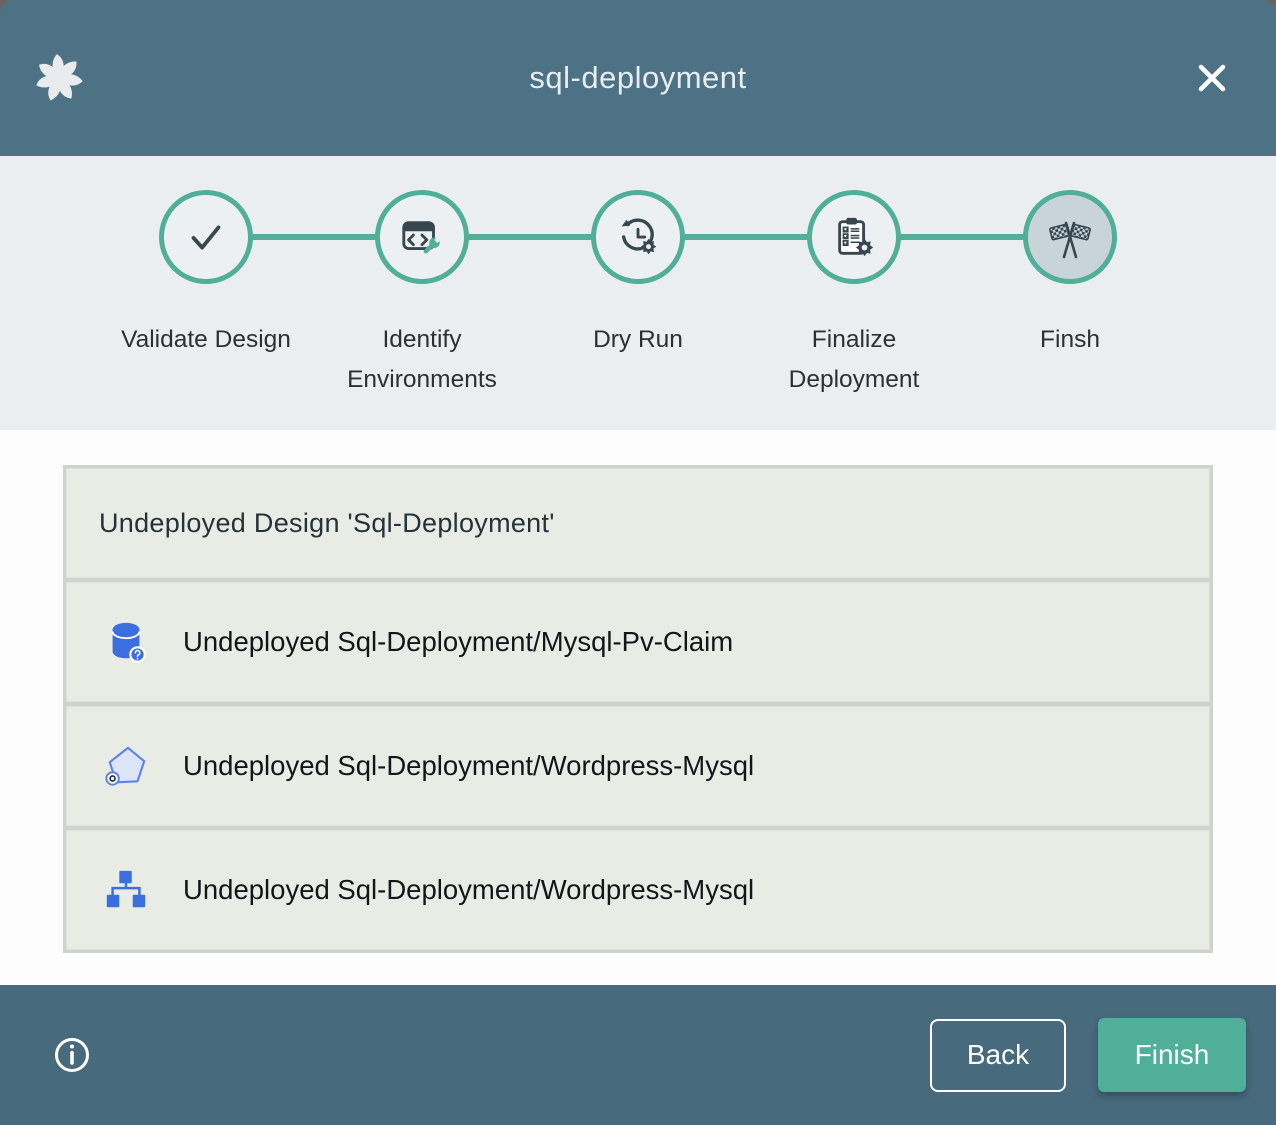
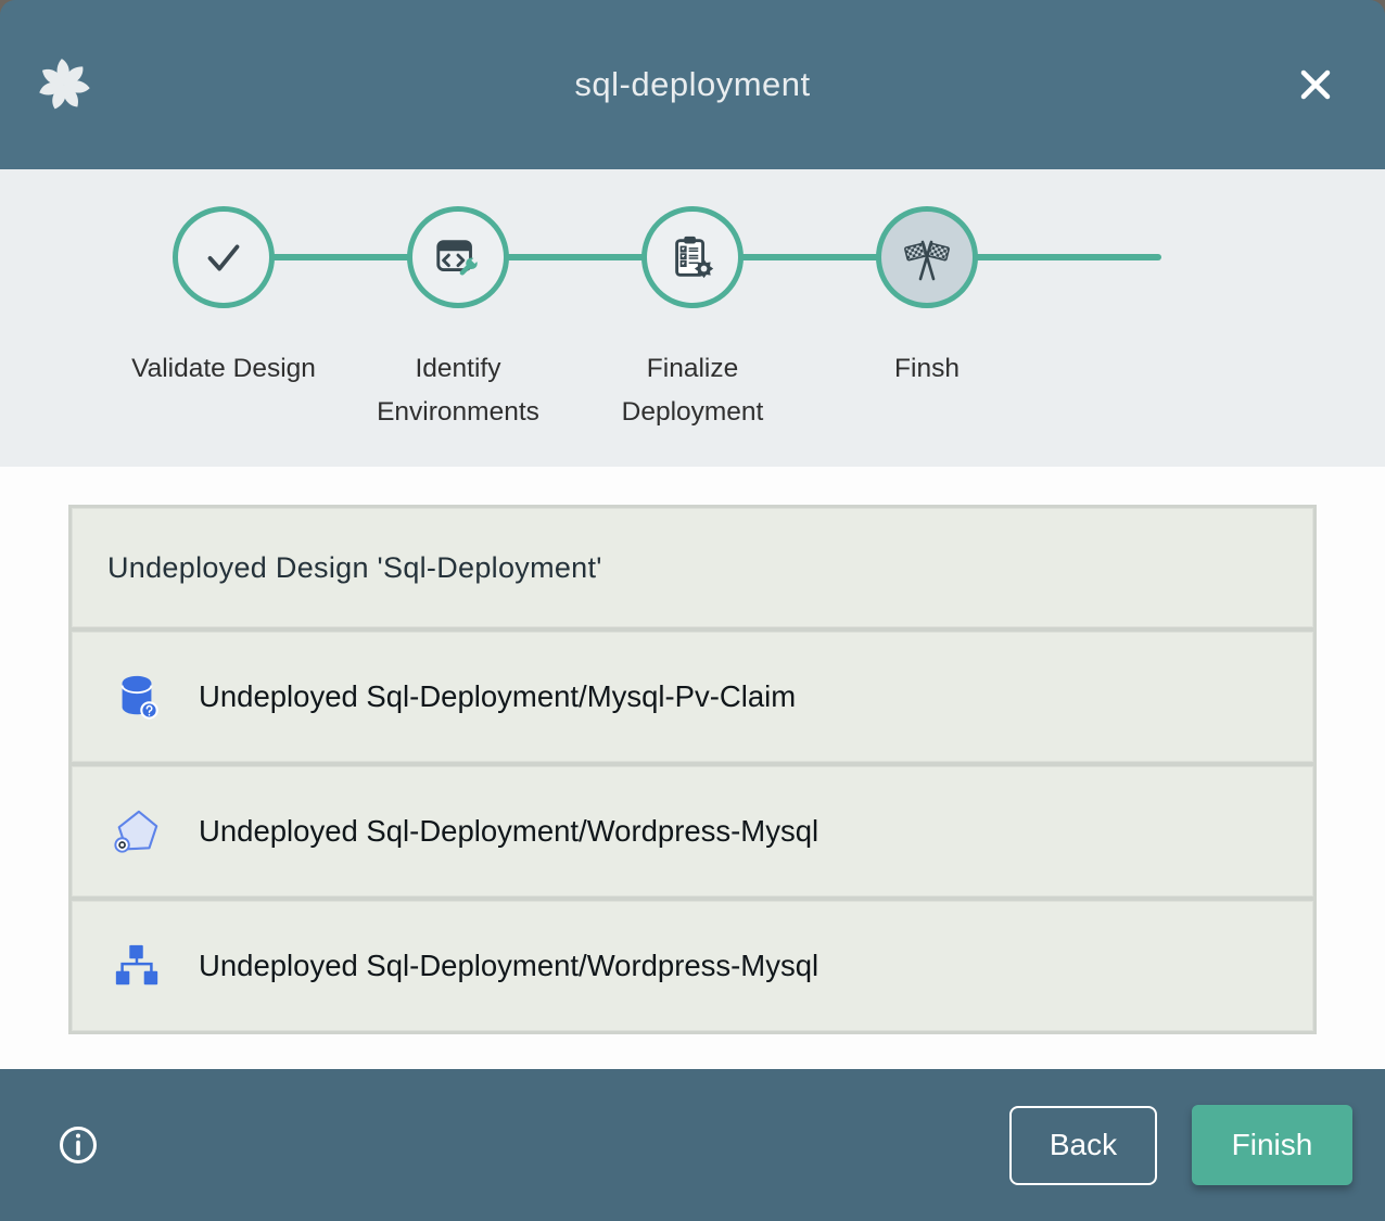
  sql-deployment
  Validate Design
  Identify Environments
- Dry Run
  Finalize Deployment
  Finsh
  Undeployed Design 'Sql-Deployment'
  Undeployed Sql-Deployment/Mysql-Pv-Claim
  Undeployed Sql-Deployment/Wordpress-Mysql
  Undeployed Sql-Deployment/Wordpress-Mysql
  Back
  Finish
